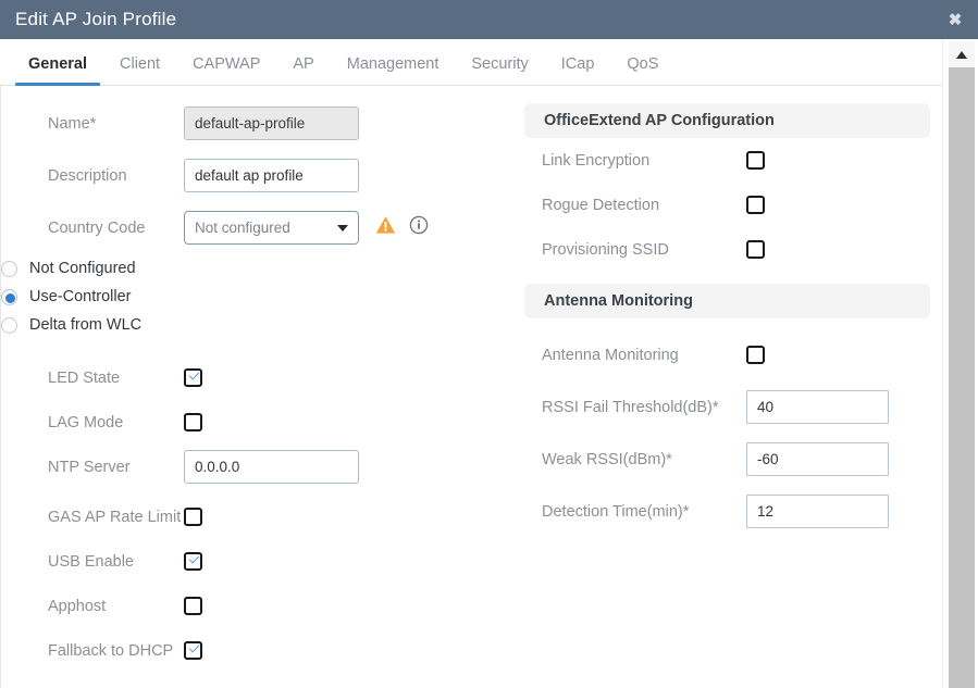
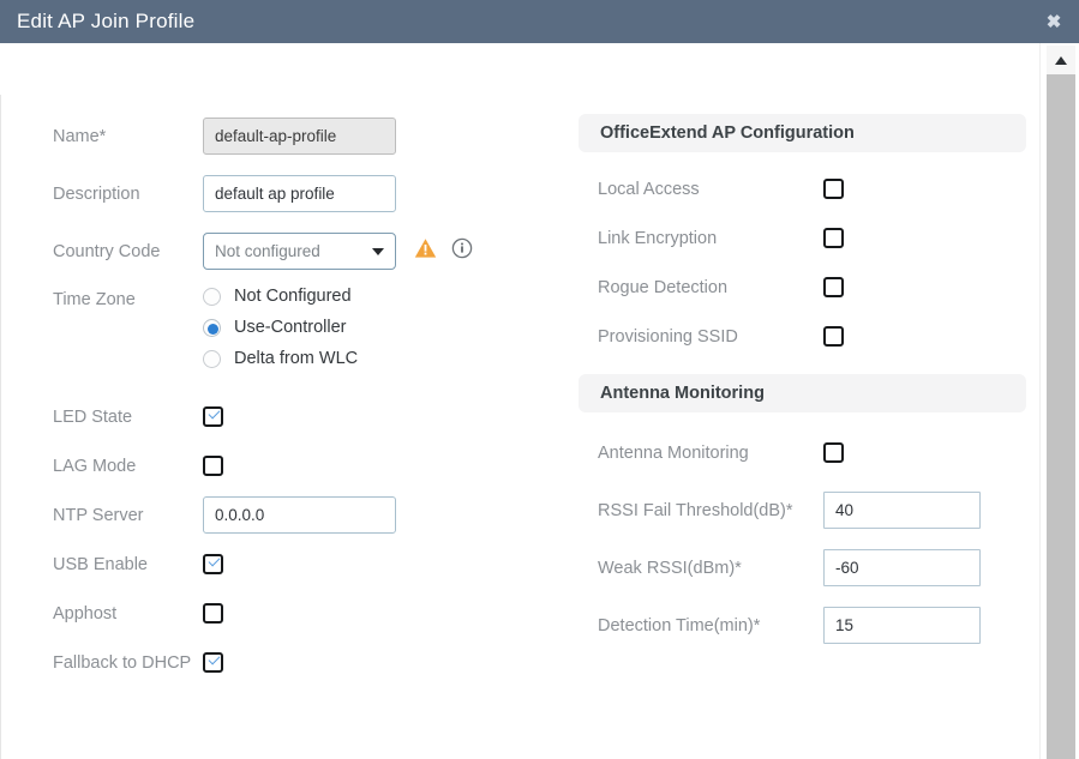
  Edit AP Join Profile
  ✖
- General
- Client
- CAPWAP
- AP
- Management
- Security
- ICap
- QoS
  Name*
  default-ap-profile
  Description
  default ap profile
  Country Code
  Not configured
+ Time Zone
  Not Configured
  Use-Controller
  Delta from WLC
  LED State
  LAG Mode
  NTP Server
  0.0.0.0
- GAS AP Rate Limit
  USB Enable
  Apphost
  Fallback to DHCP
  OfficeExtend AP Configuration
+ Local Access
  Link Encryption
  Rogue Detection
  Provisioning SSID
  Antenna Monitoring
  Antenna Monitoring
  RSSI Fail Threshold(dB)*
  40
  Weak RSSI(dBm)*
  -60
  Detection Time(min)*
- 12
+ 15
